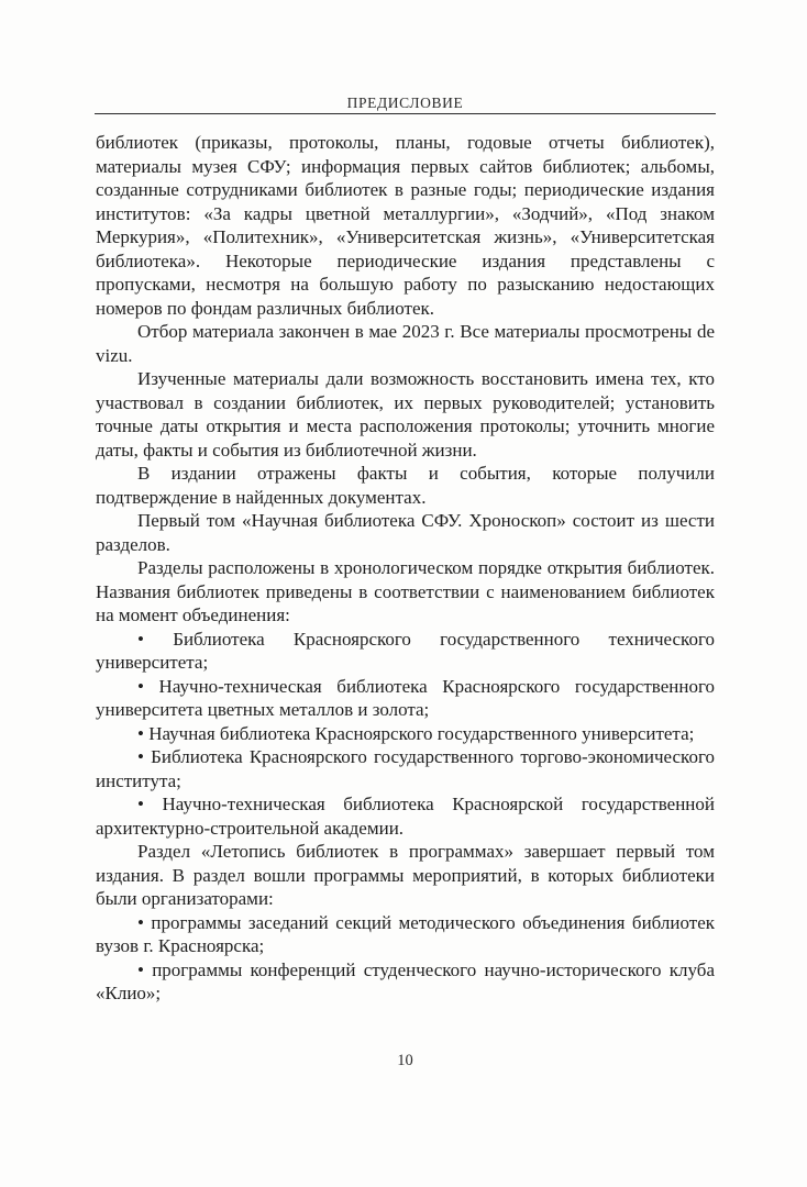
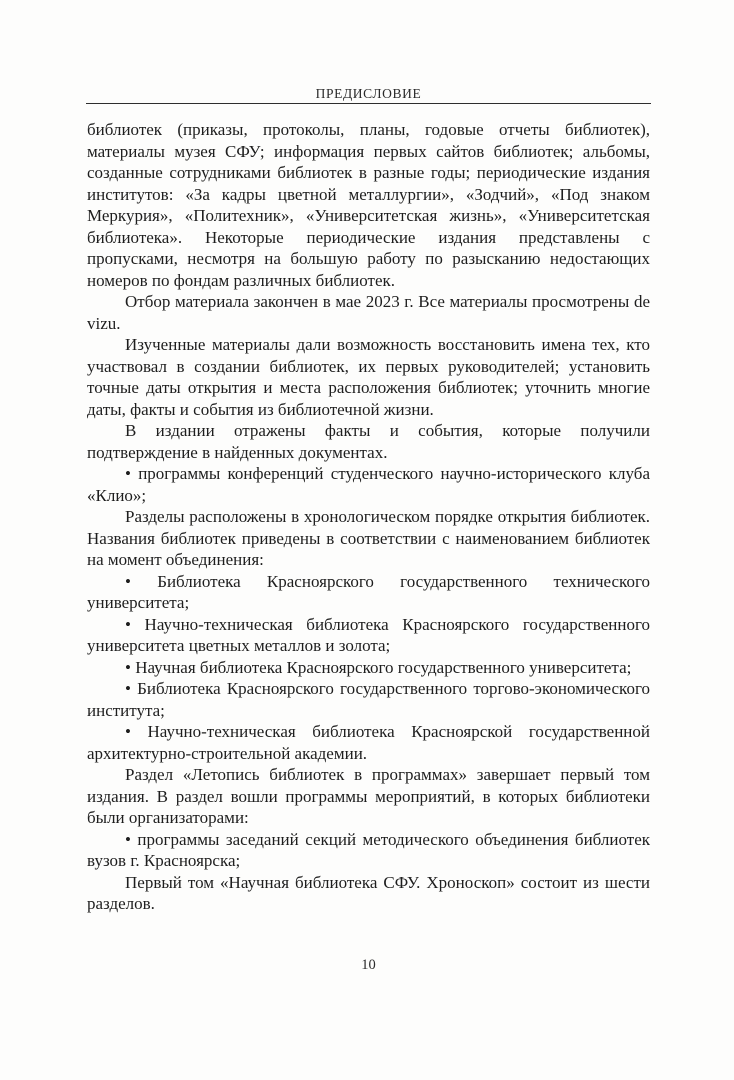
  ПРЕДИСЛОВИЕ
  библиотек (приказы, протоколы, планы, годовые отчеты библиотек), материалы музея СФУ; информация первых сайтов библиотек; альбомы, созданные сотрудниками библиотек в разные годы; периодические издания институтов: «За кадры цветной металлургии», «Зодчий», «Под знаком Меркурия», «Политехник», «Университетская жизнь», «Университетская библиотека». Некоторые периодические издания представлены с пропусками, несмотря на большую работу по разысканию недостающих номеров по фондам различных библиотек.
  Отбор материала закончен в мае 2023 г. Все материалы просмотрены de vizu.
- Изученные материалы дали возможность восстановить имена тех, кто участвовал в создании библиотек, их первых руководителей; установить точные даты открытия и места расположения протоколы; уточнить многие даты, факты и события из библиотечной жизни.
+ Изученные материалы дали возможность восстановить имена тех, кто участвовал в создании библиотек, их первых руководителей; установить точные даты открытия и места расположения библиотек; уточнить многие даты, факты и события из библиотечной жизни.
  В издании отражены факты и события, которые получили подтверждение в найденных документах.
- Первый том «Научная библиотека СФУ. Хроноскоп» состоит из шести разделов.
+ • программы конференций студенческого научно-исторического клуба «Клио»;
  Разделы расположены в хронологическом порядке открытия библиотек. Названия библиотек приведены в соответствии с наименованием библиотек на момент объединения:
  • Библиотека Красноярского государственного технического университета;
  • Научно-техническая библиотека Красноярского государственного университета цветных металлов и золота;
  • Научная библиотека Красноярского государственного университета;
  • Библиотека Красноярского государственного торгово-экономического института;
  • Научно-техническая библиотека Красноярской государственной архитектурно-строительной академии.
  Раздел «Летопись библиотек в программах» завершает первый том издания. В раздел вошли программы мероприятий, в которых библиотеки были организаторами:
  • программы заседаний секций методического объединения библиотек вузов г. Красноярска;
- • программы конференций студенческого научно-исторического клуба «Клио»;
+ Первый том «Научная библиотека СФУ. Хроноскоп» состоит из шести разделов.
  10
